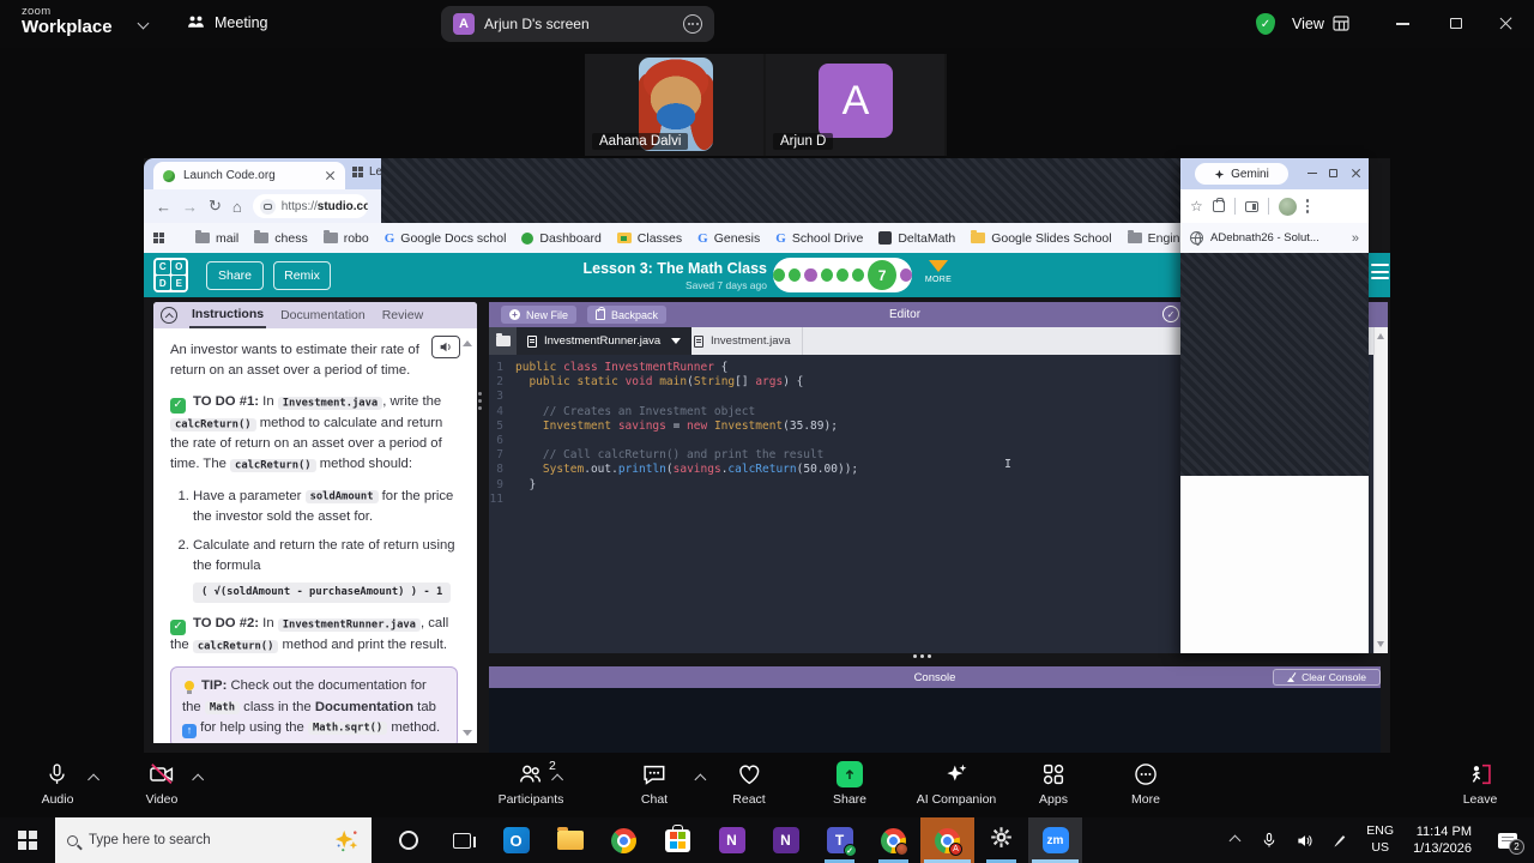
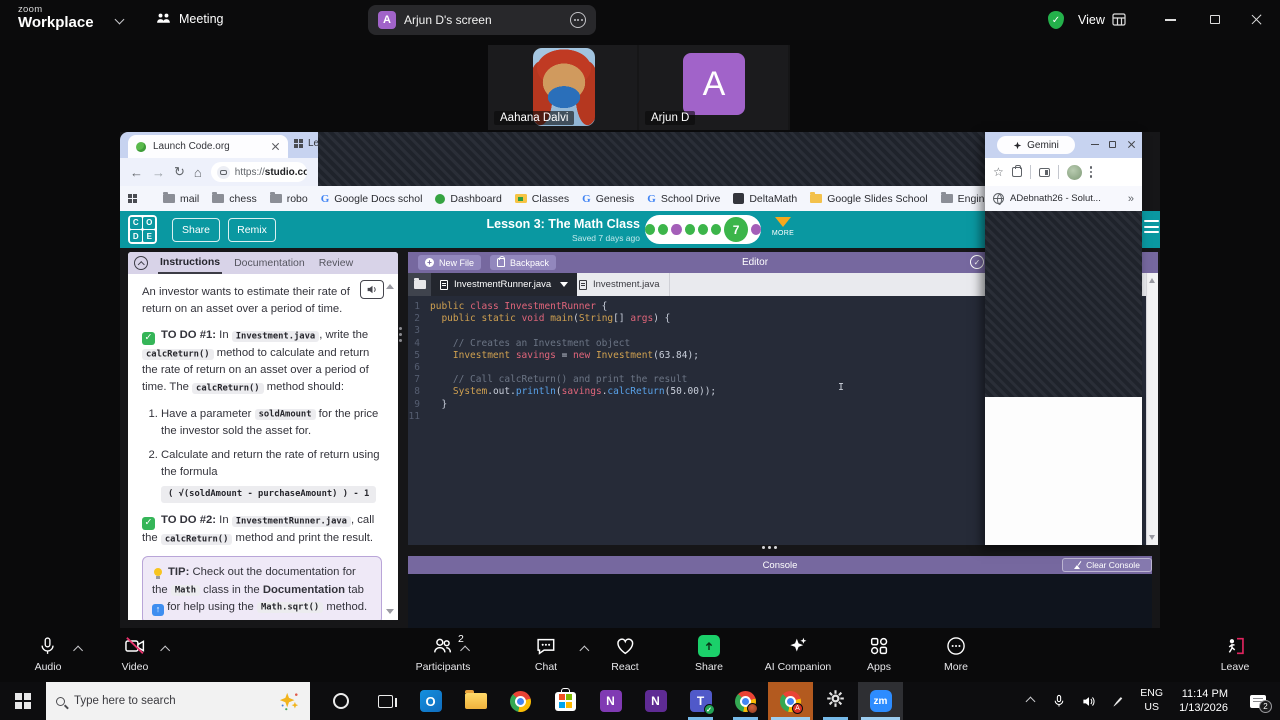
  zoom
  Workplace
  Meeting
  A
  Arjun D's screen
  ✓
  View
  Aahana Dalvi
  A
  Arjun D
  Launch Code.org
  Le
  ←
  →
  ↻
  ⌂
  https://studio.co
  mail
  chess
  robo
  G
  Google Docs schol
  Dashboard
  Classes
  G
  Genesis
  G
  School Drive
  DeltaMath
  Google Slides School
  C
  O
  D
  E
  Share
  Remix
  Lesson 3: The Math Class
  Saved 7 days ago
  7
  Instructions
  Documentation
  Review
  An investor wants to estimate their rate of return on an asset over a period of time.
  ✓ TO DO #1: In Investment.java , write the calcReturn() method to calculate and return the rate of return on an asset over a period of time. The calcReturn() method should:
  Have a parameter soldAmount for the price the investor sold the asset for.
  Calculate and return the rate of return using the formula
  ( √(soldAmount - purchaseAmount) ) - 1
  ✓ TO DO #2: In InvestmentRunner.java , call the calcReturn() method and print the result.
  TIP: Check out the documentation for the Math class in the Documentation tab ↑ for help using the Math.sqrt() method.
  +
  New File
  Backpack
  Editor
  ✓
  InvestmentRunner.java
  Investment.java
  1 public class InvestmentRunner {
  2 public static void main(String[] args) {
  3
  4 // Creates an Investment object
- 5 Investment savings = new Investment(35.89);
+ 5 Investment savings = new Investment(63.84);
  6
  7 // Call calcReturn() and print the result
  8 System.out.println(savings.calcReturn(50.00));
  9 }
  11
  I
  Console
  Clear Console
  Gemini
  ☆
  ADebnath26 - Solut...
  »
  Audio
  Video
  2
  Participants
  Chat
  React
  Share
  AI Companion
  Apps
  More
  Leave
  Type here to search
  O
  N
  N
  T
  zm
  ENG
  US
  11:14 PM
  1/13/2026
  2
